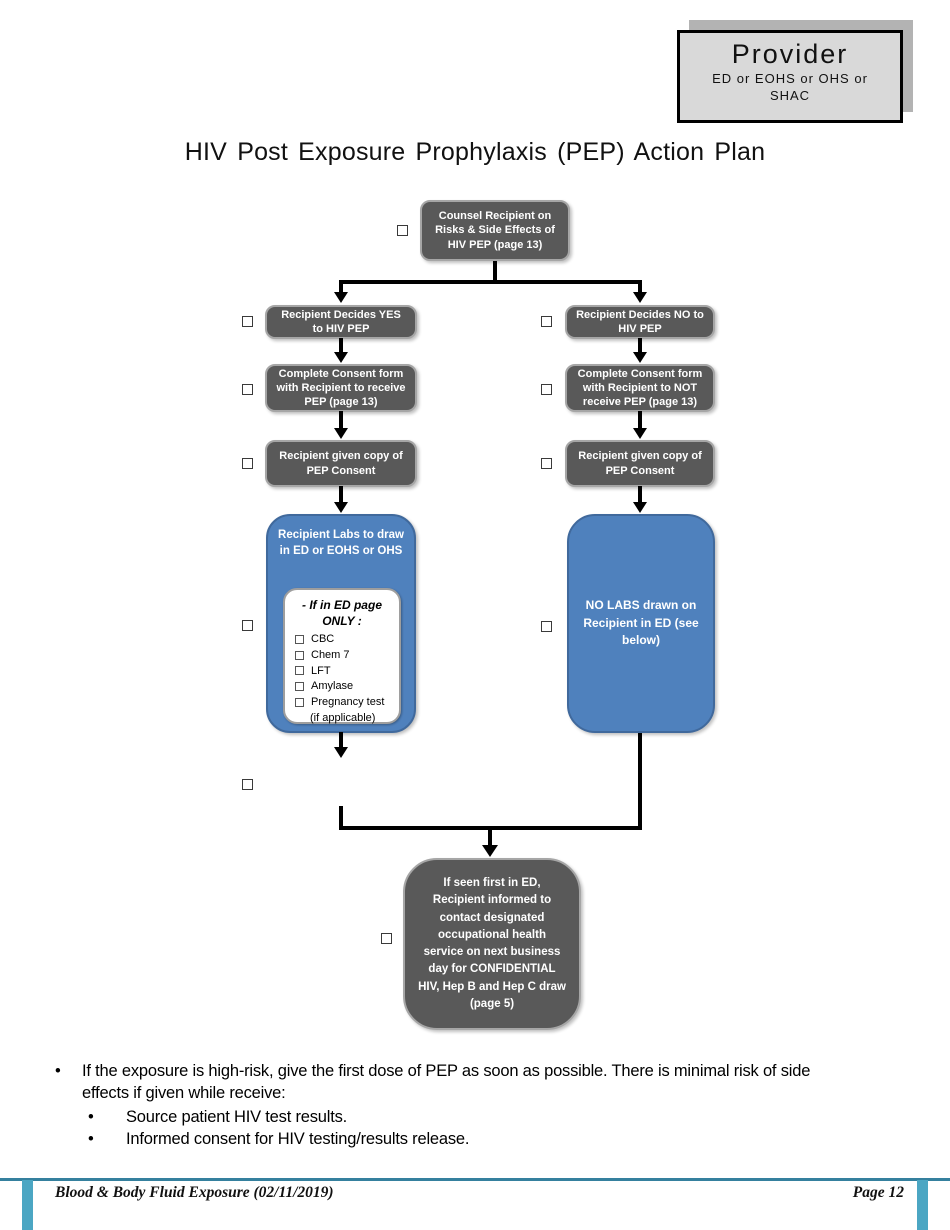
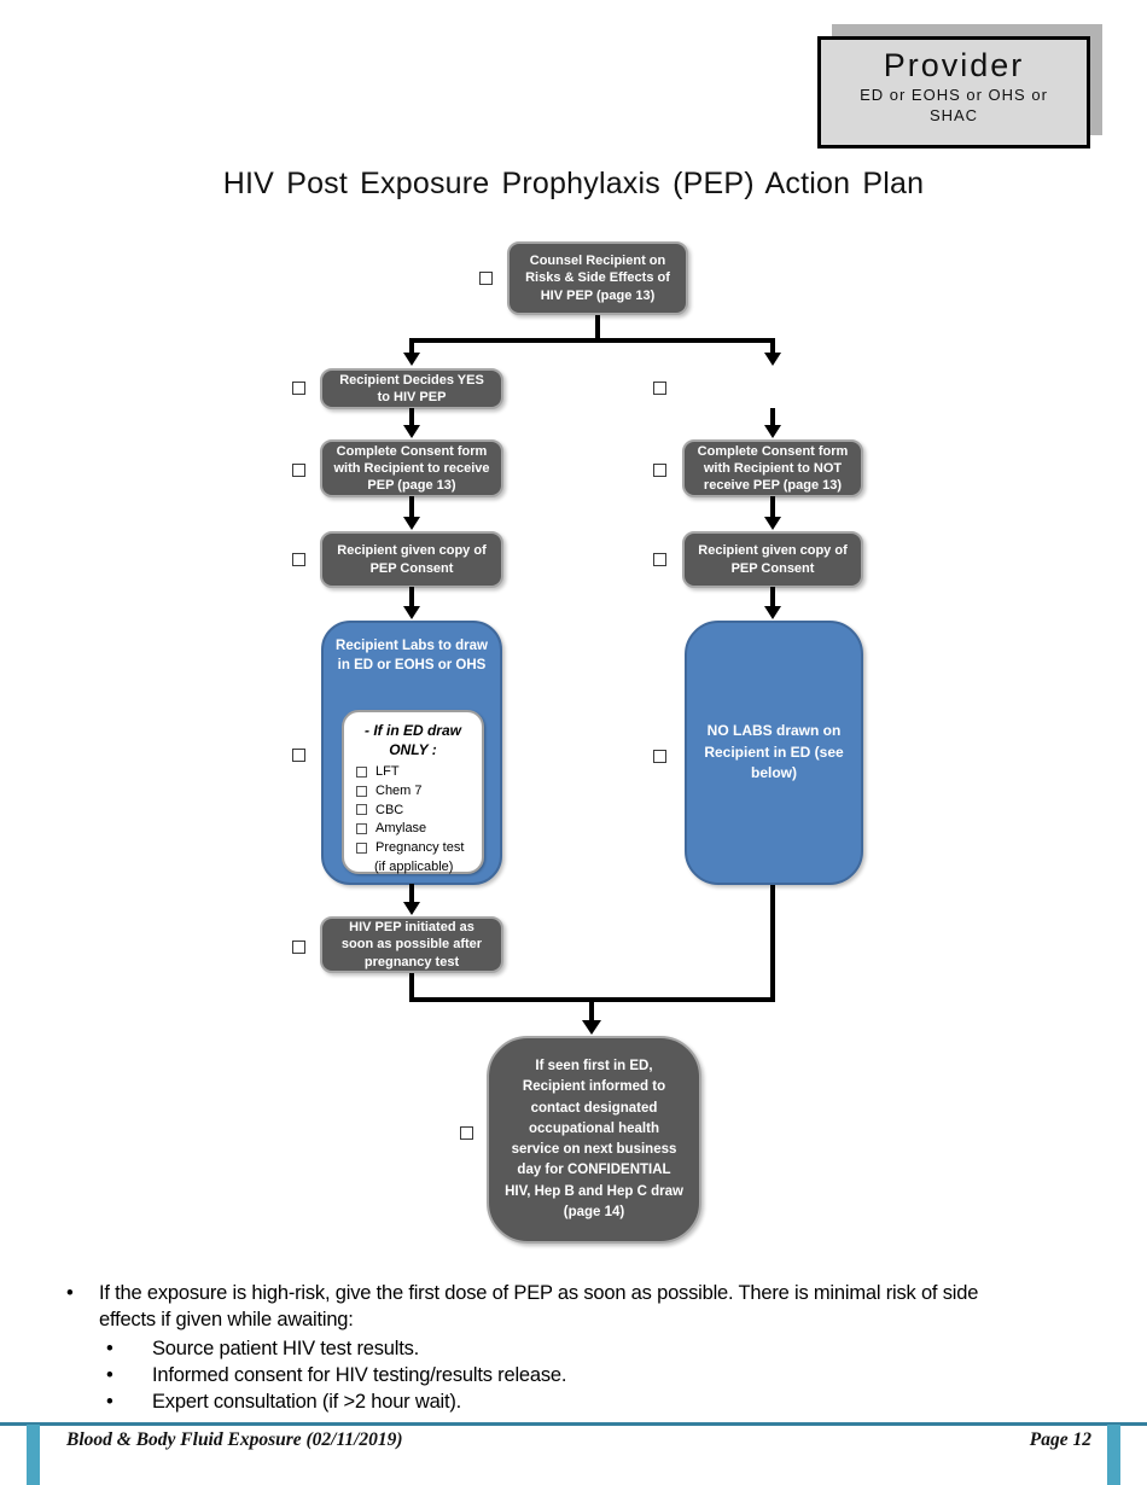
  Provider
  ED or EOHS or OHS or
  SHAC
  HIV Post Exposure Prophylaxis (PEP) Action Plan
  Counsel Recipient on Risks & Side Effects of HIV PEP (page 13)
  Recipient Decides YES to HIV PEP
- Recipient Decides NO to HIV PEP
  Complete Consent form with Recipient to receive PEP (page 13)
  Complete Consent form with Recipient to NOT receive PEP (page 13)
  Recipient given copy of PEP Consent
  Recipient given copy of PEP Consent
  Recipient Labs to draw in ED or EOHS or OHS
- - If in ED page
+ - If in ED draw
  ONLY :
- CBC
+ LFT
  Chem 7
- LFT
+ CBC
  Amylase
  Pregnancy test
  (if applicable)
  NO LABS drawn on Recipient in ED (see below)
+ HIV PEP initiated as soon as possible after pregnancy test
- If seen first in ED, Recipient informed to contact designated occupational health service on next business day for CONFIDENTIAL HIV, Hep B and Hep C draw (page 5)
+ If seen first in ED, Recipient informed to contact designated occupational health service on next business day for CONFIDENTIAL HIV, Hep B and Hep C draw (page 14)
  • If the exposure is high-risk, give the first dose of PEP as soon as possible. There is minimal risk of side
- effects if given while receive:
+ effects if given while awaiting:
  • Source patient HIV test results.
  • Informed consent for HIV testing/results release.
+ • Expert consultation (if >2 hour wait).
  Blood & Body Fluid Exposure (02/11/2019)
  Page 12
